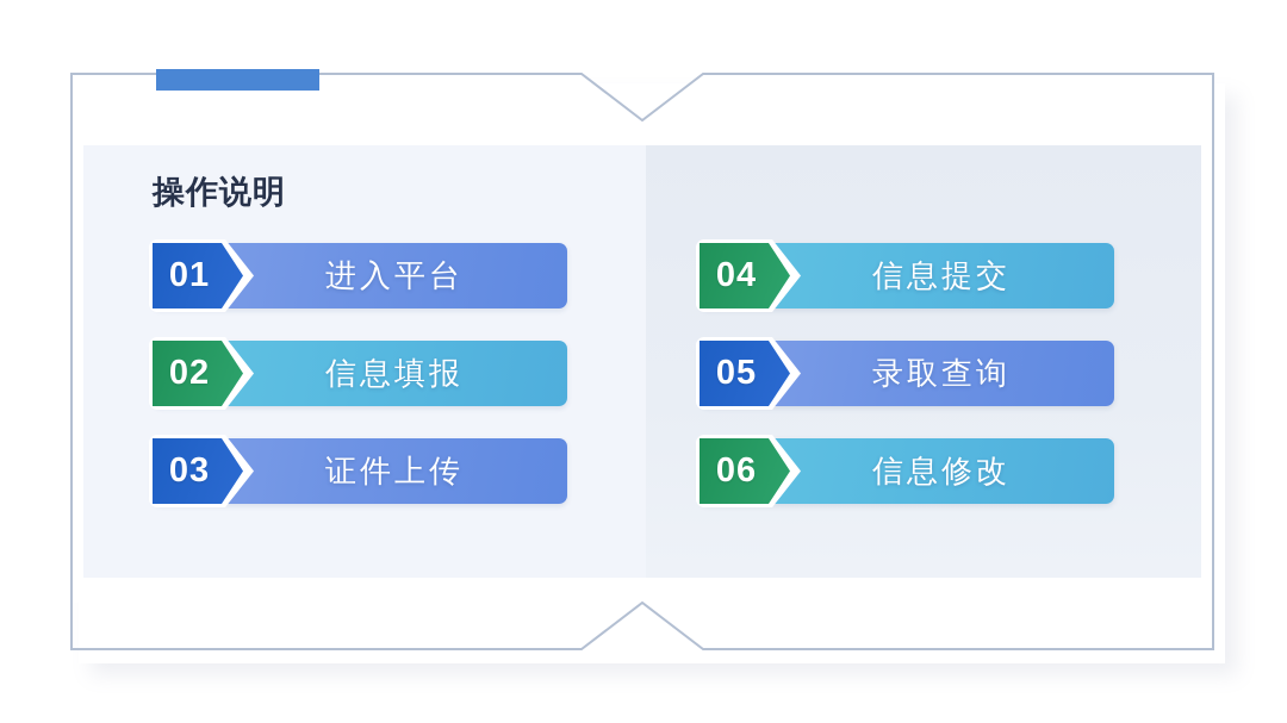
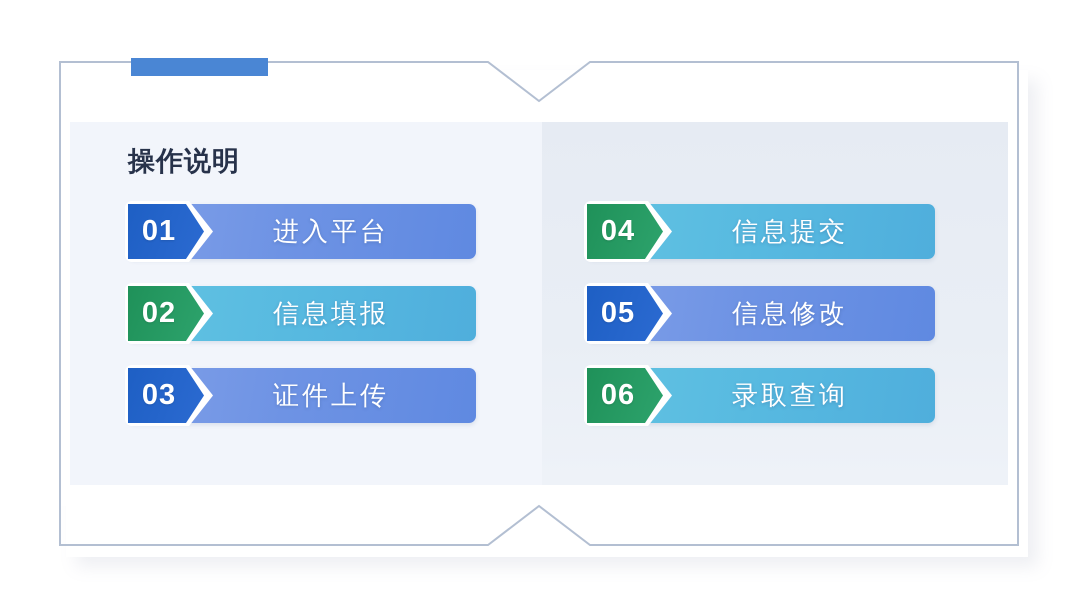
  操作说明
  01
  进入平台
  02
  信息填报
  03
  证件上传
  04
  信息提交
  05
- 录取查询
+ 信息修改
  06
- 信息修改
+ 录取查询
